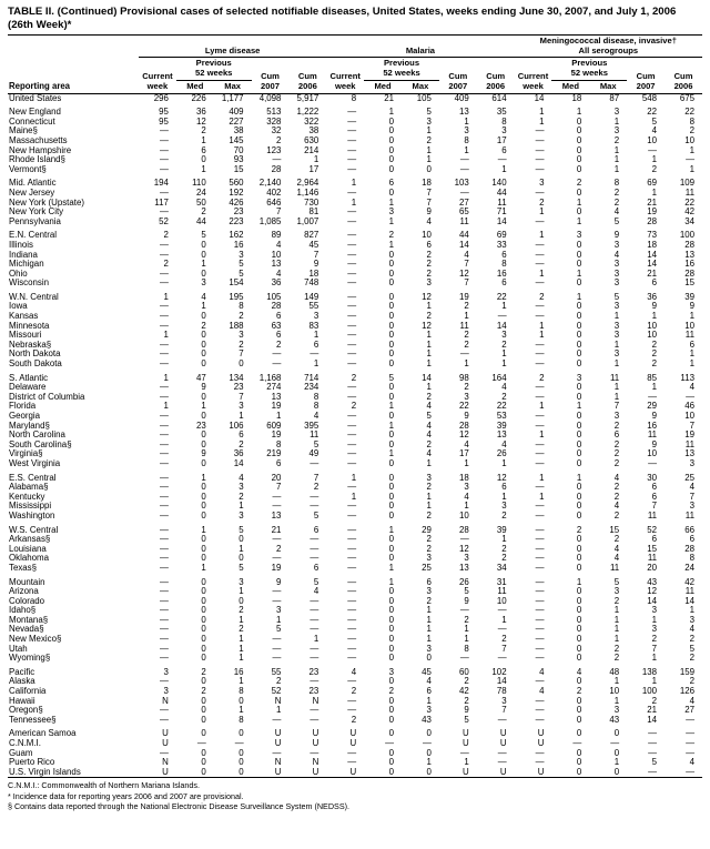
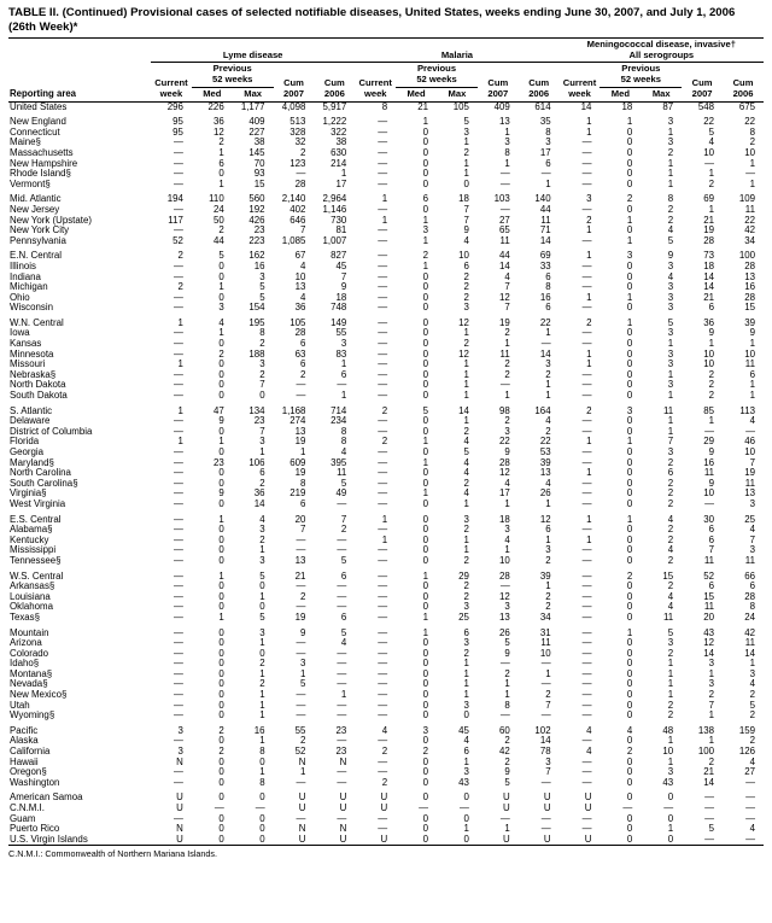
  TABLE II. (Continued) Provisional cases of selected notifiable diseases, United States, weeks ending June 30, 2007, and July 1, 2006 (26th Week)*
  Reporting area	Lyme disease	Malaria	Meningococcal disease, invasive†All serogroups
  Currentweek	Previous52 weeks	Cum2007	Cum2006	Currentweek	Previous52 weeks	Cum2007	Cum2006	Currentweek	Previous52 weeks	Cum2007	Cum2006
  Med	Max	Med	Max	Med	Max
  United States	296	226	1,177	4,098	5,917	8	21	105	409	614	14	18	87	548	675
  New England	95	36	409	513	1,222	—	1	5	13	35	1	1	3	22	22
  Connecticut	95	12	227	328	322	—	0	3	1	8	1	0	1	5	8
  Maine§	—	2	38	32	38	—	0	1	3	3	—	0	3	4	2
  Massachusetts	—	1	145	2	630	—	0	2	8	17	—	0	2	10	10
  New Hampshire	—	6	70	123	214	—	0	1	1	6	—	0	1	—	1
  Rhode Island§	—	0	93	—	1	—	0	1	—	—	—	0	1	1	—
  Vermont§	—	1	15	28	17	—	0	0	—	1	—	0	1	2	1
  Mid. Atlantic	194	110	560	2,140	2,964	1	6	18	103	140	3	2	8	69	109
  New Jersey	—	24	192	402	1,146	—	0	7	—	44	—	0	2	1	11
  New York (Upstate)	117	50	426	646	730	1	1	7	27	11	2	1	2	21	22
  New York City	—	2	23	7	81	—	3	9	65	71	1	0	4	19	42
  Pennsylvania	52	44	223	1,085	1,007	—	1	4	11	14	—	1	5	28	34
- E.N. Central	2	5	162	89	827	—	2	10	44	69	1	3	9	73	100
+ E.N. Central	2	5	162	67	827	—	2	10	44	69	1	3	9	73	100
  Illinois	—	0	16	4	45	—	1	6	14	33	—	0	3	18	28
  Indiana	—	0	3	10	7	—	0	2	4	6	—	0	4	14	13
  Michigan	2	1	5	13	9	—	0	2	7	8	—	0	3	14	16
  Ohio	—	0	5	4	18	—	0	2	12	16	1	1	3	21	28
  Wisconsin	—	3	154	36	748	—	0	3	7	6	—	0	3	6	15
  W.N. Central	1	4	195	105	149	—	0	12	19	22	2	1	5	36	39
  Iowa	—	1	8	28	55	—	0	1	2	1	—	0	3	9	9
  Kansas	—	0	2	6	3	—	0	2	1	—	—	0	1	1	1
  Minnesota	—	2	188	63	83	—	0	12	11	14	1	0	3	10	10
  Missouri	1	0	3	6	1	—	0	1	2	3	1	0	3	10	11
  Nebraska§	—	0	2	2	6	—	0	1	2	2	—	0	1	2	6
  North Dakota	—	0	7	—	—	—	0	1	—	1	—	0	3	2	1
  South Dakota	—	0	0	—	1	—	0	1	1	1	—	0	1	2	1
  S. Atlantic	1	47	134	1,168	714	2	5	14	98	164	2	3	11	85	113
  Delaware	—	9	23	274	234	—	0	1	2	4	—	0	1	1	4
  District of Columbia	—	0	7	13	8	—	0	2	3	2	—	0	1	—	—
  Florida	1	1	3	19	8	2	1	4	22	22	1	1	7	29	46
  Georgia	—	0	1	1	4	—	0	5	9	53	—	0	3	9	10
  Maryland§	—	23	106	609	395	—	1	4	28	39	—	0	2	16	7
  North Carolina	—	0	6	19	11	—	0	4	12	13	1	0	6	11	19
  South Carolina§	—	0	2	8	5	—	0	2	4	4	—	0	2	9	11
  Virginia§	—	9	36	219	49	—	1	4	17	26	—	0	2	10	13
  West Virginia	—	0	14	6	—	—	0	1	1	1	—	0	2	—	3
  E.S. Central	—	1	4	20	7	1	0	3	18	12	1	1	4	30	25
  Alabama§	—	0	3	7	2	—	0	2	3	6	—	0	2	6	4
  Kentucky	—	0	2	—	—	1	0	1	4	1	1	0	2	6	7
  Mississippi	—	0	1	—	—	—	0	1	1	3	—	0	4	7	3
- Washington	—	0	3	13	5	—	0	2	10	2	—	0	2	11	11
+ Tennessee§	—	0	3	13	5	—	0	2	10	2	—	0	2	11	11
  W.S. Central	—	1	5	21	6	—	1	29	28	39	—	2	15	52	66
  Arkansas§	—	0	0	—	—	—	0	2	—	1	—	0	2	6	6
  Louisiana	—	0	1	2	—	—	0	2	12	2	—	0	4	15	28
  Oklahoma	—	0	0	—	—	—	0	3	3	2	—	0	4	11	8
  Texas§	—	1	5	19	6	—	1	25	13	34	—	0	11	20	24
  Mountain	—	0	3	9	5	—	1	6	26	31	—	1	5	43	42
  Arizona	—	0	1	—	4	—	0	3	5	11	—	0	3	12	11
  Colorado	—	0	0	—	—	—	0	2	9	10	—	0	2	14	14
  Idaho§	—	0	2	3	—	—	0	1	—	—	—	0	1	3	1
  Montana§	—	0	1	1	—	—	0	1	2	1	—	0	1	1	3
  Nevada§	—	0	2	5	—	—	0	1	1	—	—	0	1	3	4
  New Mexico§	—	0	1	—	1	—	0	1	1	2	—	0	1	2	2
  Utah	—	0	1	—	—	—	0	3	8	7	—	0	2	7	5
  Wyoming§	—	0	1	—	—	—	0	0	—	—	—	0	2	1	2
  Pacific	3	2	16	55	23	4	3	45	60	102	4	4	48	138	159
  Alaska	—	0	1	2	—	—	0	4	2	14	—	0	1	1	2
  California	3	2	8	52	23	2	2	6	42	78	4	2	10	100	126
  Hawaii	N	0	0	N	N	—	0	1	2	3	—	0	1	2	4
  Oregon§	—	0	1	1	—	—	0	3	9	7	—	0	3	21	27
- Tennessee§	—	0	8	—	—	2	0	43	5	—	—	0	43	14	—
+ Washington	—	0	8	—	—	2	0	43	5	—	—	0	43	14	—
  American Samoa	U	0	0	U	U	U	0	0	U	U	U	0	0	—	—
  C.N.M.I.	U	—	—	U	U	U	—	—	U	U	U	—	—	—	—
  Guam	—	0	0	—	—	—	0	0	—	—	—	0	0	—	—
  Puerto Rico	N	0	0	N	N	—	0	1	1	—	—	0	1	5	4
  U.S. Virgin Islands	U	0	0	U	U	U	0	0	U	U	U	0	0	—	—
  C.N.M.I.: Commonwealth of Northern Mariana Islands.
- * Incidence data for reporting years 2006 and 2007 are provisional.
- § Contains data reported through the National Electronic Disease Surveillance System (NEDSS).
